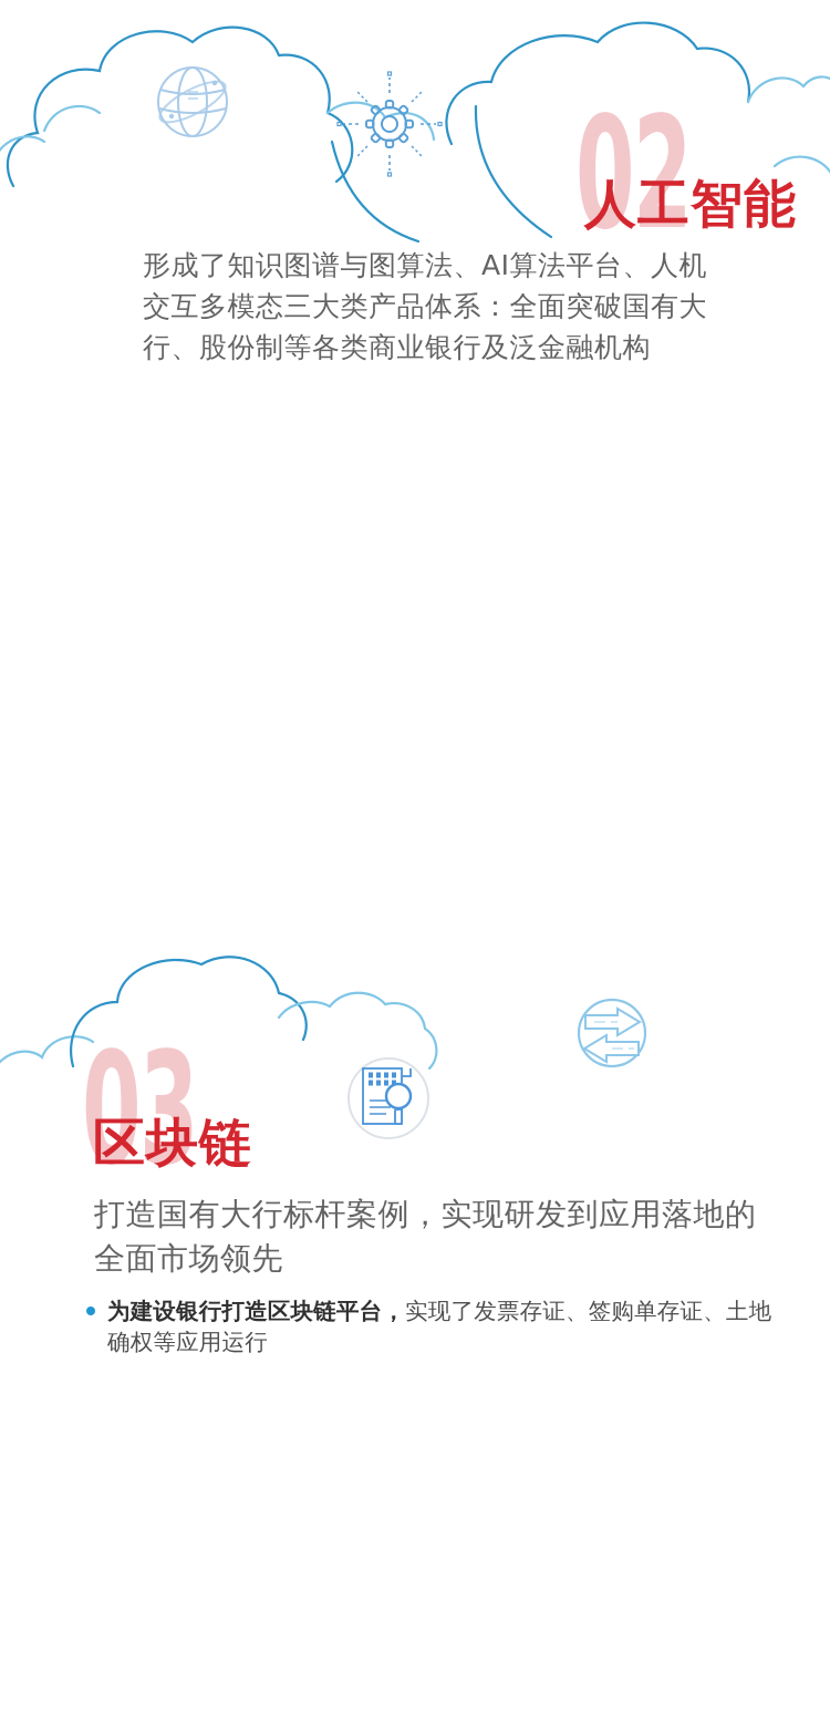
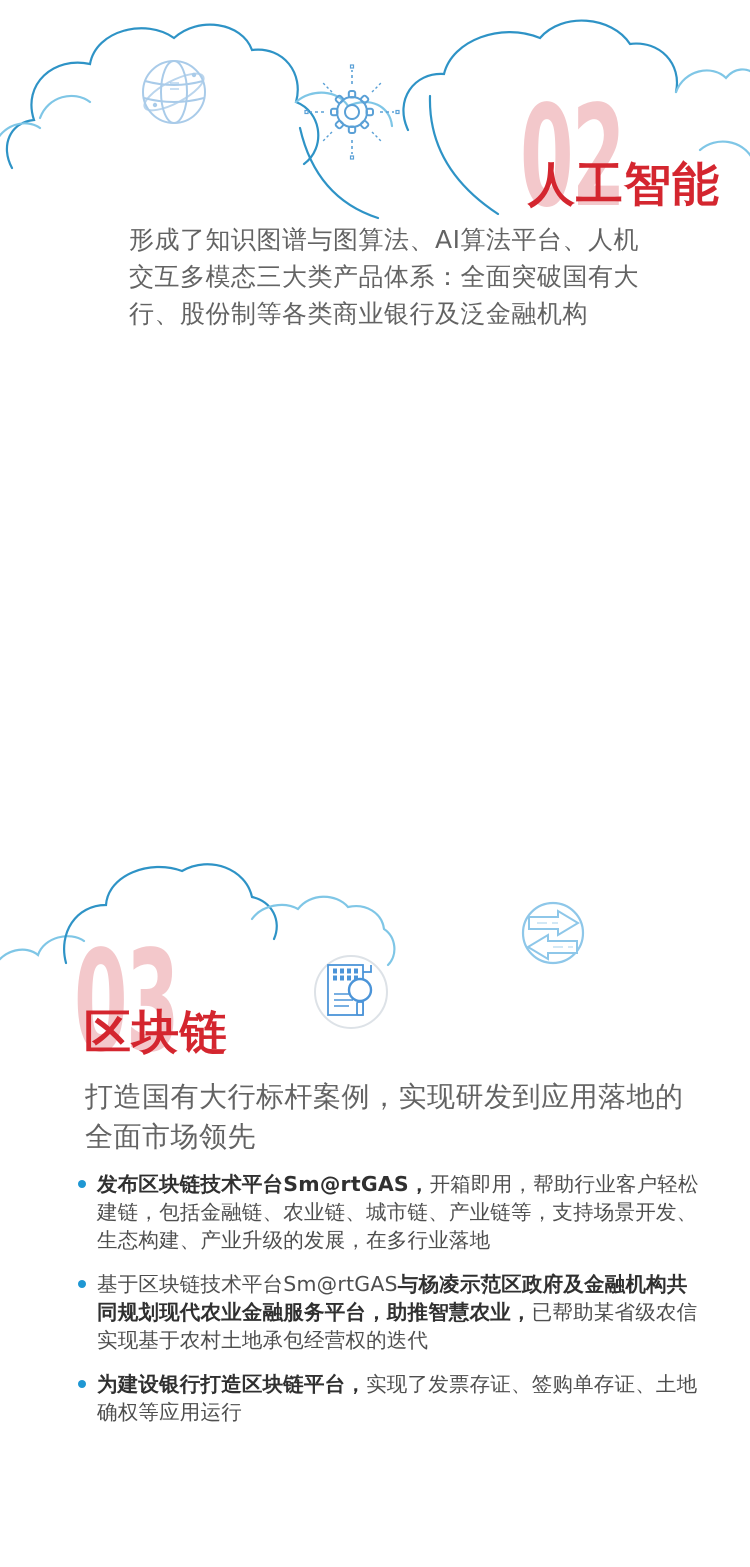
  02
  人工智能
  形成了知识图谱与图算法、AI算法平台、人机交互多模态三大类产品体系：全面突破国有大行、股份制等各类商业银行及泛金融机构
  03
  区块链
  打造国有大行标杆案例，实现研发到应用落地的全面市场领先
+ 发布区块链技术平台Sm@rtGAS，开箱即用，帮助行业客户轻松建链，包括金融链、农业链、城市链、产业链等，支持场景开发、生态构建、产业升级的发展，在多行业落地
+ 基于区块链技术平台Sm@rtGAS与杨凌示范区政府及金融机构共同规划现代农业金融服务平台，助推智慧农业，已帮助某省级农信实现基于农村土地承包经营权的迭代
  为建设银行打造区块链平台，实现了发票存证、签购单存证、土地确权等应用运行
